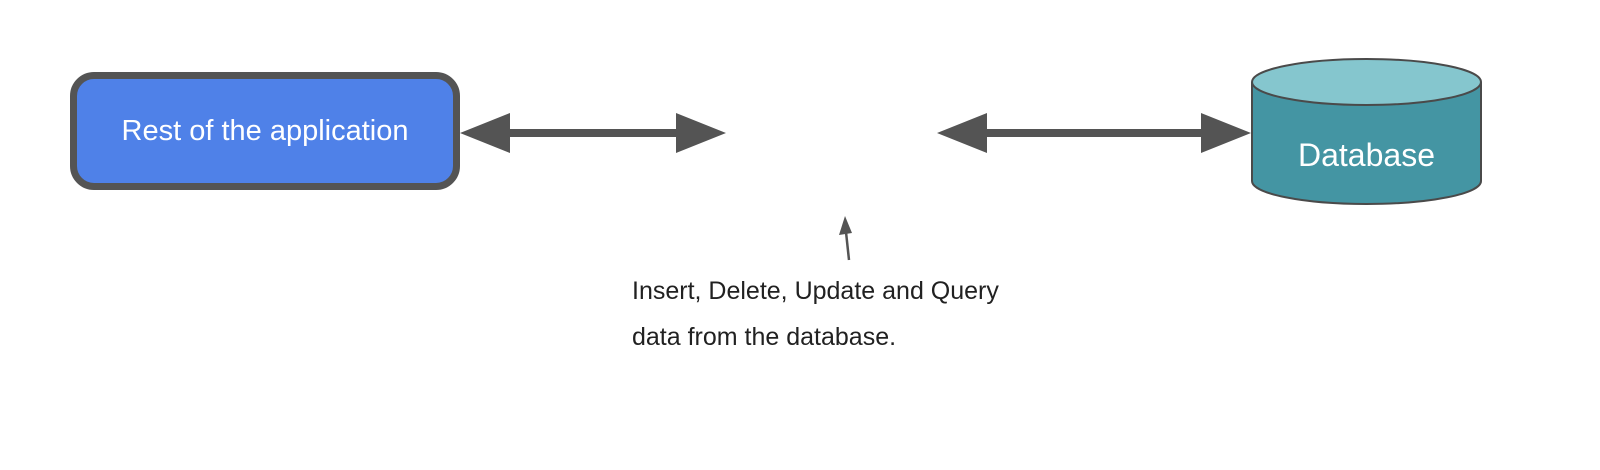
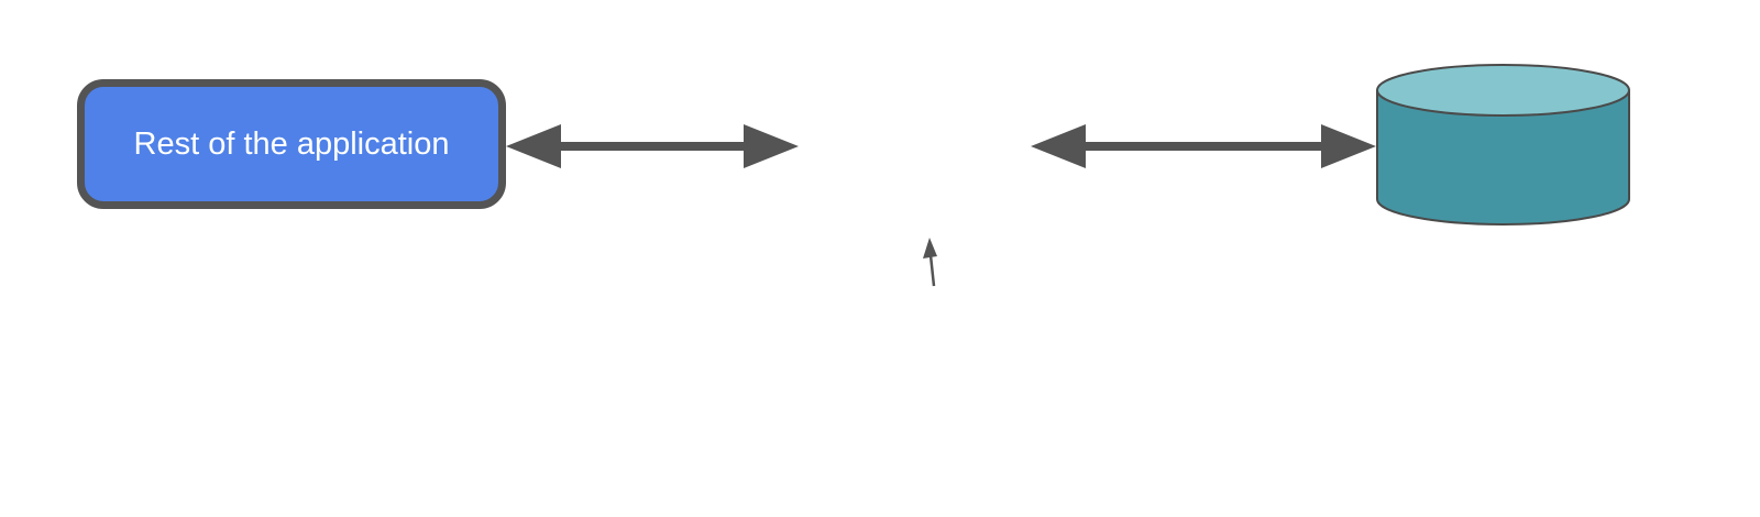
  Rest of the application
- Database
- Insert, Delete, Update and Query
- data from the database.
